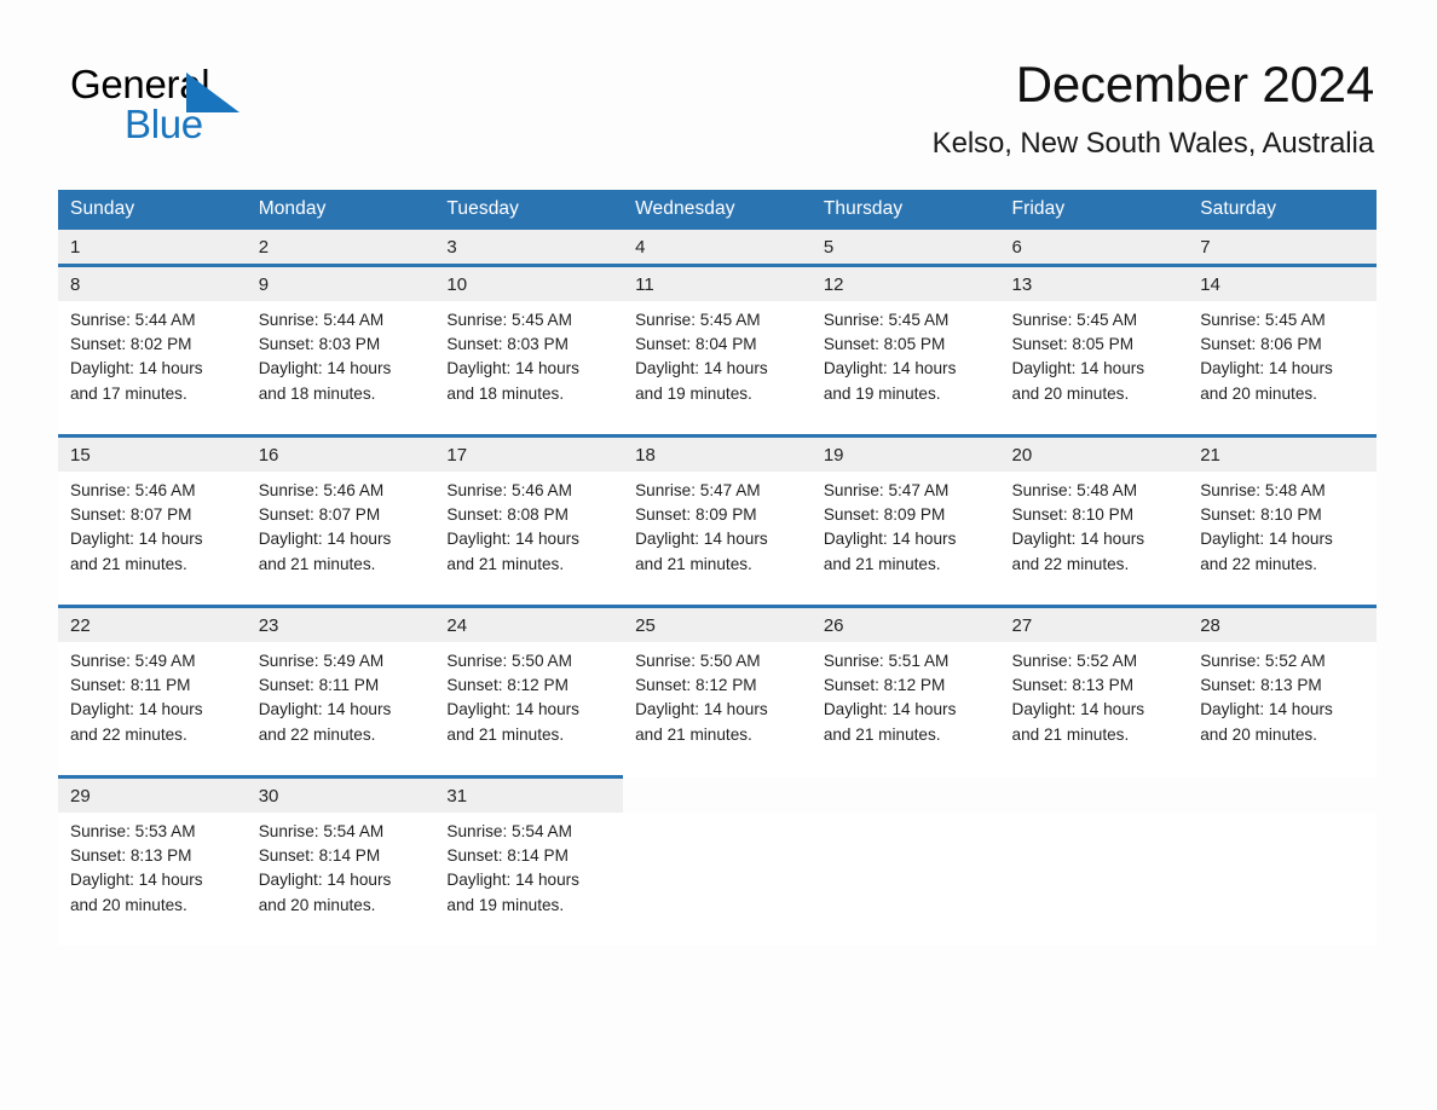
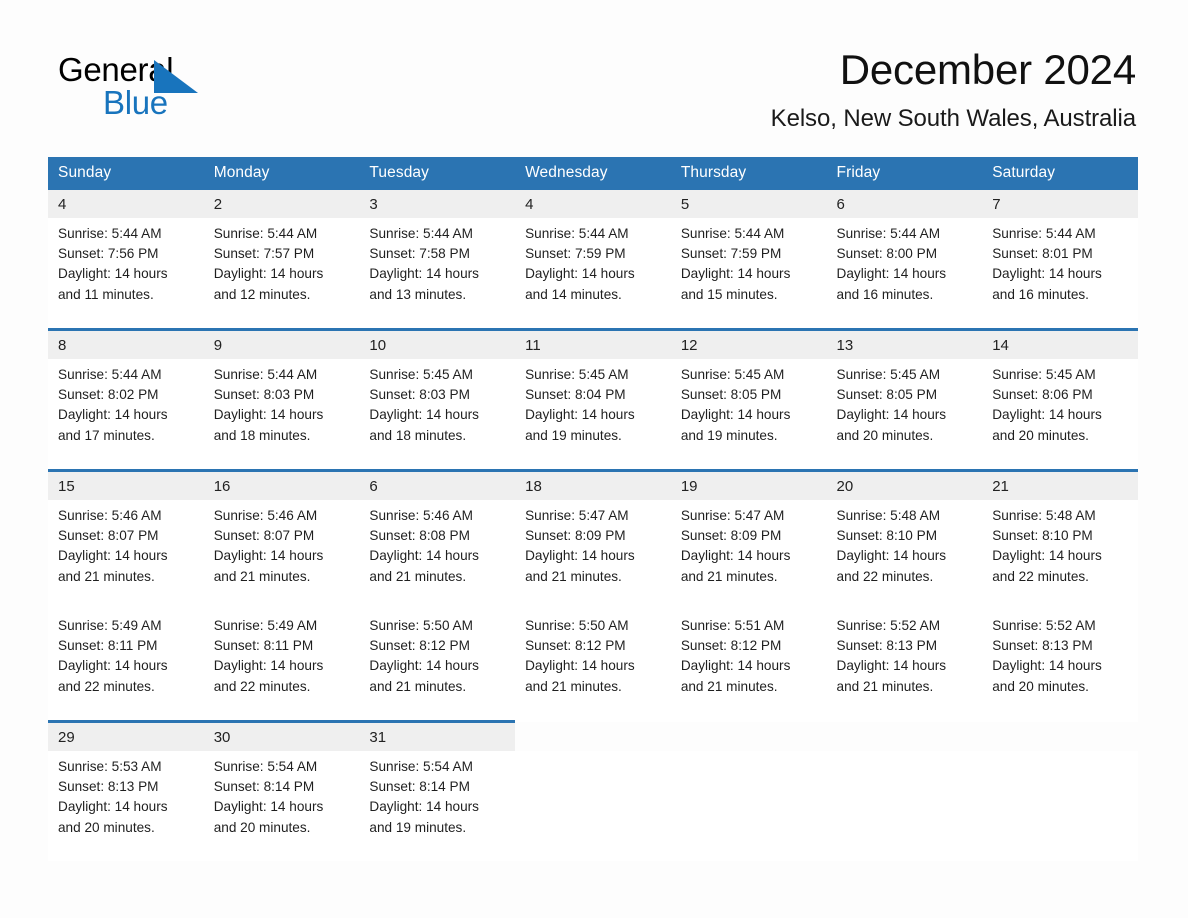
  Generl
  Blue
  December 2024
  Kelso, New South Wales, Australia
  Sunday	Monday	Tuesday	Wednesday	Thursday	Friday	Saturday
- 1	2	3	4	5	6	7
+ 4	2	3	4	5	6	7
+ Sunrise: 5:44 AMSunset: 7:56 PMDaylight: 14 hoursand 11 minutes.	Sunrise: 5:44 AMSunset: 7:57 PMDaylight: 14 hoursand 12 minutes.	Sunrise: 5:44 AMSunset: 7:58 PMDaylight: 14 hoursand 13 minutes.	Sunrise: 5:44 AMSunset: 7:59 PMDaylight: 14 hoursand 14 minutes.	Sunrise: 5:44 AMSunset: 7:59 PMDaylight: 14 hoursand 15 minutes.	Sunrise: 5:44 AMSunset: 8:00 PMDaylight: 14 hoursand 16 minutes.	Sunrise: 5:44 AMSunset: 8:01 PMDaylight: 14 hoursand 16 minutes.
  8	9	10	11	12	13	14
  Sunrise: 5:44 AMSunset: 8:02 PMDaylight: 14 hoursand 17 minutes.	Sunrise: 5:44 AMSunset: 8:03 PMDaylight: 14 hoursand 18 minutes.	Sunrise: 5:45 AMSunset: 8:03 PMDaylight: 14 hoursand 18 minutes.	Sunrise: 5:45 AMSunset: 8:04 PMDaylight: 14 hoursand 19 minutes.	Sunrise: 5:45 AMSunset: 8:05 PMDaylight: 14 hoursand 19 minutes.	Sunrise: 5:45 AMSunset: 8:05 PMDaylight: 14 hoursand 20 minutes.	Sunrise: 5:45 AMSunset: 8:06 PMDaylight: 14 hoursand 20 minutes.
- 15	16	17	18	19	20	21
+ 15	16	6	18	19	20	21
  Sunrise: 5:46 AMSunset: 8:07 PMDaylight: 14 hoursand 21 minutes.	Sunrise: 5:46 AMSunset: 8:07 PMDaylight: 14 hoursand 21 minutes.	Sunrise: 5:46 AMSunset: 8:08 PMDaylight: 14 hoursand 21 minutes.	Sunrise: 5:47 AMSunset: 8:09 PMDaylight: 14 hoursand 21 minutes.	Sunrise: 5:47 AMSunset: 8:09 PMDaylight: 14 hoursand 21 minutes.	Sunrise: 5:48 AMSunset: 8:10 PMDaylight: 14 hoursand 22 minutes.	Sunrise: 5:48 AMSunset: 8:10 PMDaylight: 14 hoursand 22 minutes.
- 22	23	24	25	26	27	28
  Sunrise: 5:49 AMSunset: 8:11 PMDaylight: 14 hoursand 22 minutes.	Sunrise: 5:49 AMSunset: 8:11 PMDaylight: 14 hoursand 22 minutes.	Sunrise: 5:50 AMSunset: 8:12 PMDaylight: 14 hoursand 21 minutes.	Sunrise: 5:50 AMSunset: 8:12 PMDaylight: 14 hoursand 21 minutes.	Sunrise: 5:51 AMSunset: 8:12 PMDaylight: 14 hoursand 21 minutes.	Sunrise: 5:52 AMSunset: 8:13 PMDaylight: 14 hoursand 21 minutes.	Sunrise: 5:52 AMSunset: 8:13 PMDaylight: 14 hoursand 20 minutes.
  29	30	31
  Sunrise: 5:53 AMSunset: 8:13 PMDaylight: 14 hoursand 20 minutes.	Sunrise: 5:54 AMSunset: 8:14 PMDaylight: 14 hoursand 20 minutes.	Sunrise: 5:54 AMSunset: 8:14 PMDaylight: 14 hoursand 19 minutes.
